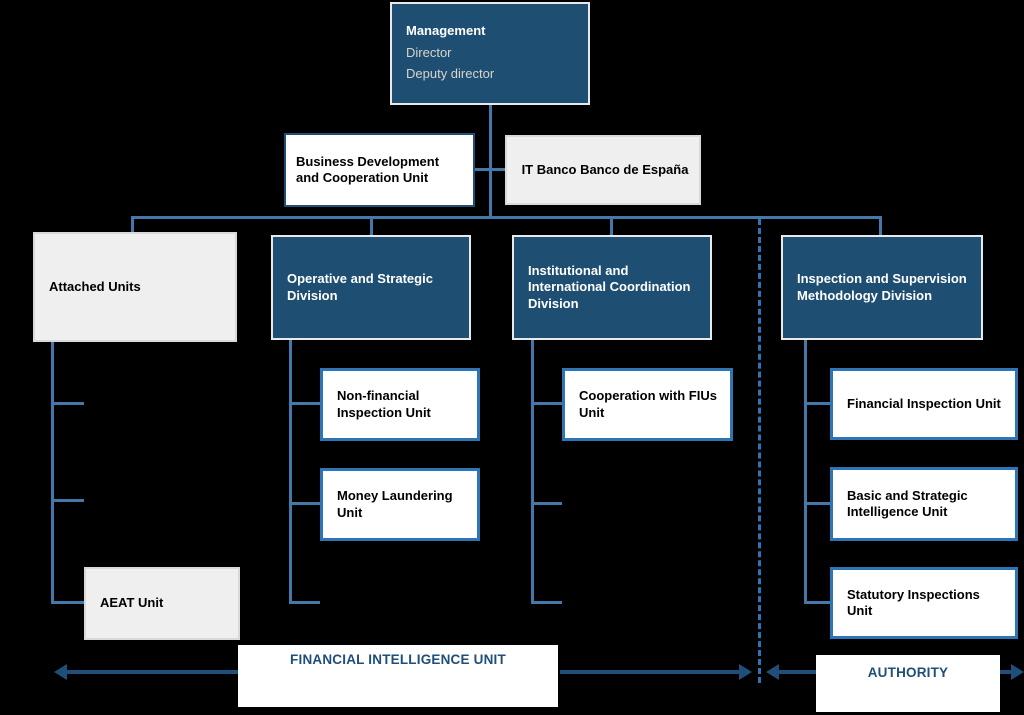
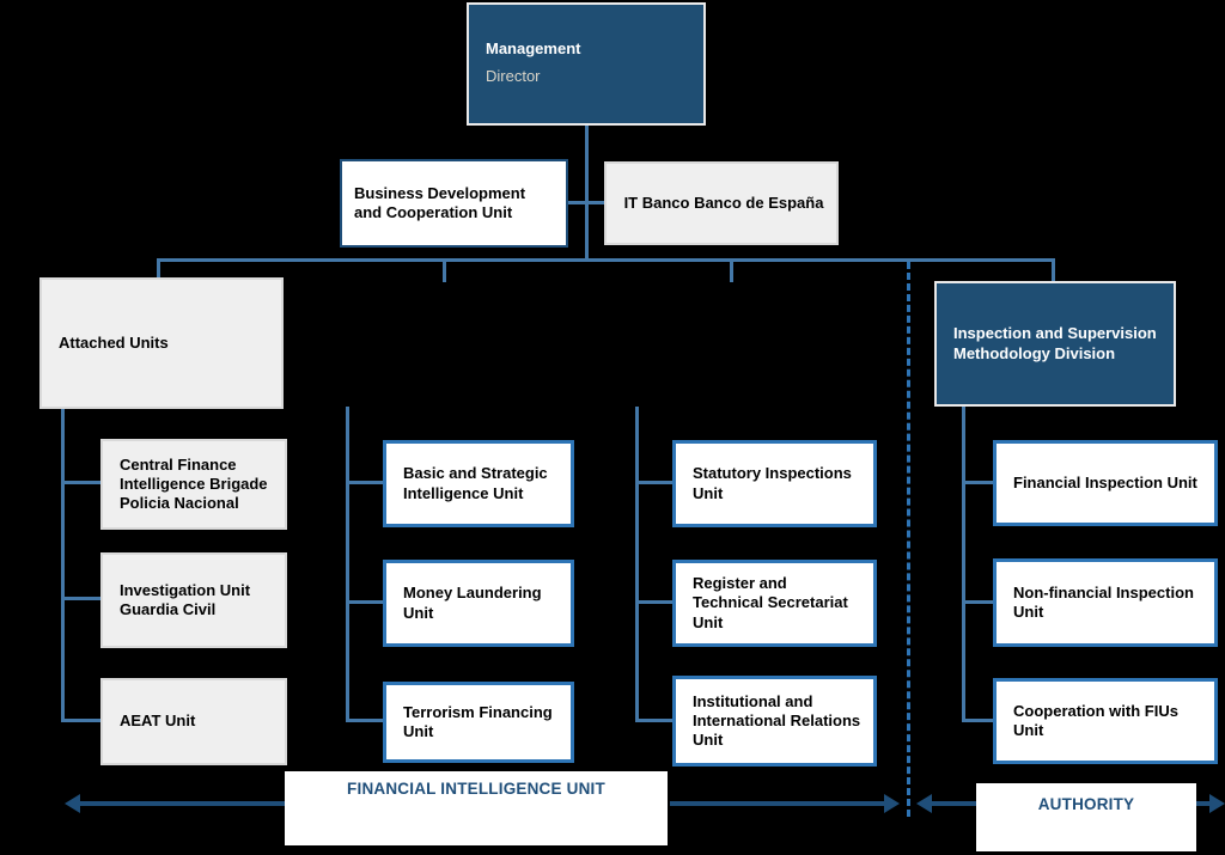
  Management
  Director
- Deputy director
  Business Development and Cooperation Unit
  IT Banco Banco de España
  Attached Units
- Operative and Strategic Division
- Institutional and International Coordination Division
  Inspection and Supervision Methodology Division
+ Central Finance Intelligence Brigade Policia Nacional
+ Investigation Unit Guardia Civil
  AEAT Unit
- Non-financial Inspection Unit
+ Basic and Strategic Intelligence Unit
  Money Laundering Unit
+ Terrorism Financing Unit
- Cooperation with FIUs Unit
+ Statutory Inspections Unit
+ Register and Technical Secretariat Unit
+ Institutional and International Relations Unit
  Financial Inspection Unit
- Basic and Strategic Intelligence Unit
+ Non-financial Inspection Unit
- Statutory Inspections Unit
+ Cooperation with FIUs Unit
  FINANCIAL INTELLIGENCE UNIT
  AUTHORITY
